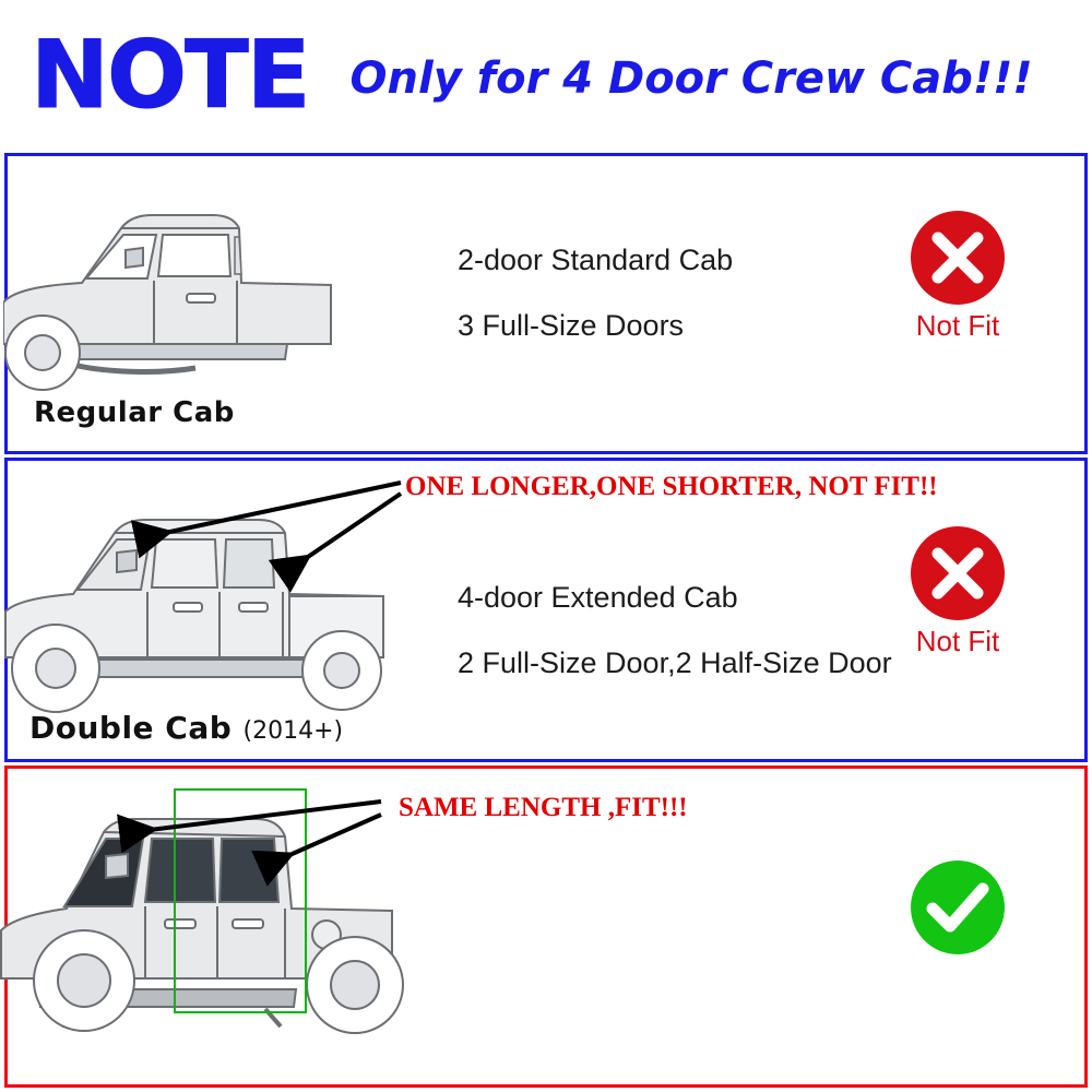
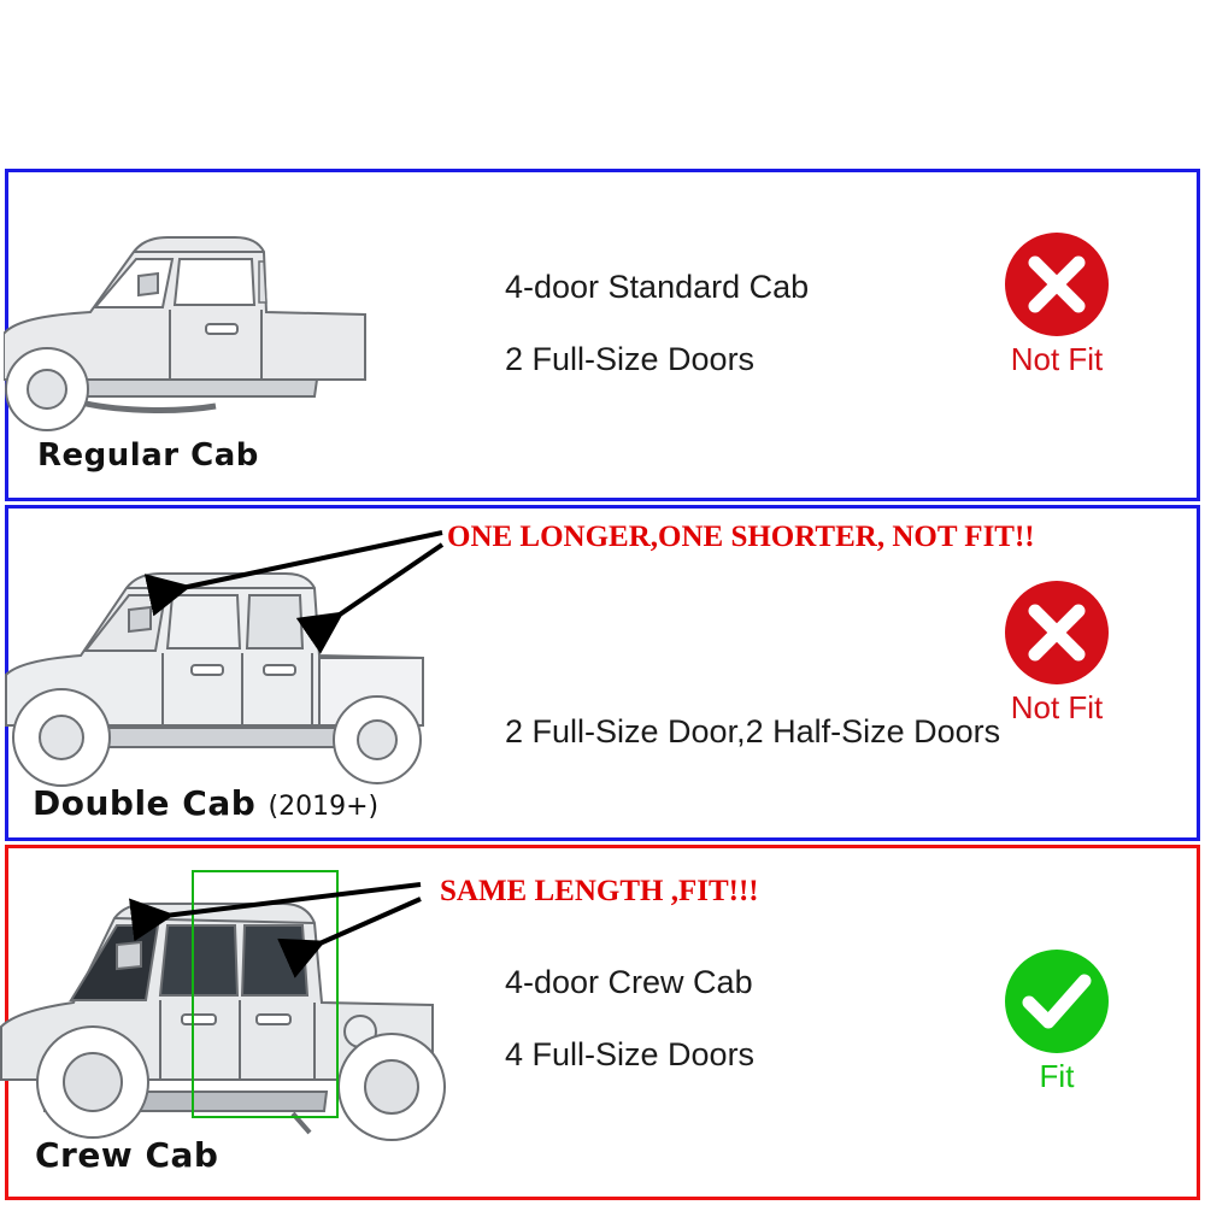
- NOTE
- Only for 4 Door Crew Cab!!!
  Regular Cab
- 2-door Standard Cab
+ 4-door Standard Cab
- 3 Full-Size Doors
+ 2 Full-Size Doors
  Not Fit
  ONE LONGER,ONE SHORTER, NOT FIT!!
- Double Cab (2014+)
+ Double Cab (2019+)
- 4-door Extended Cab
- 2 Full-Size Door,2 Half-Size Door
+ 2 Full-Size Door,2 Half-Size Doors
  Not Fit
  SAME LENGTH ,FIT!!!
+ Crew Cab
+ 4-door Crew Cab
+ 4 Full-Size Doors
+ Fit
